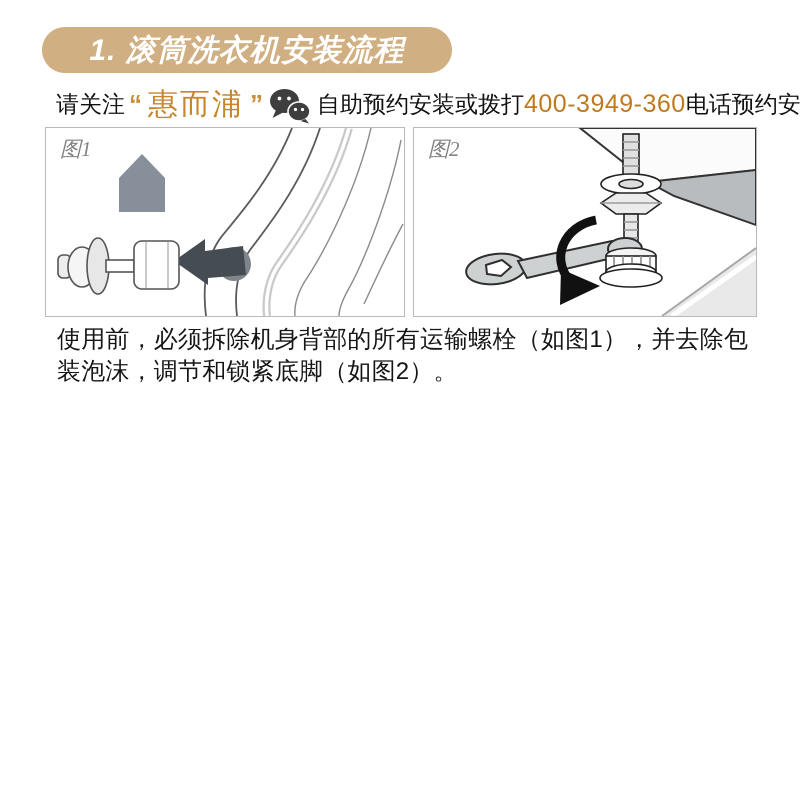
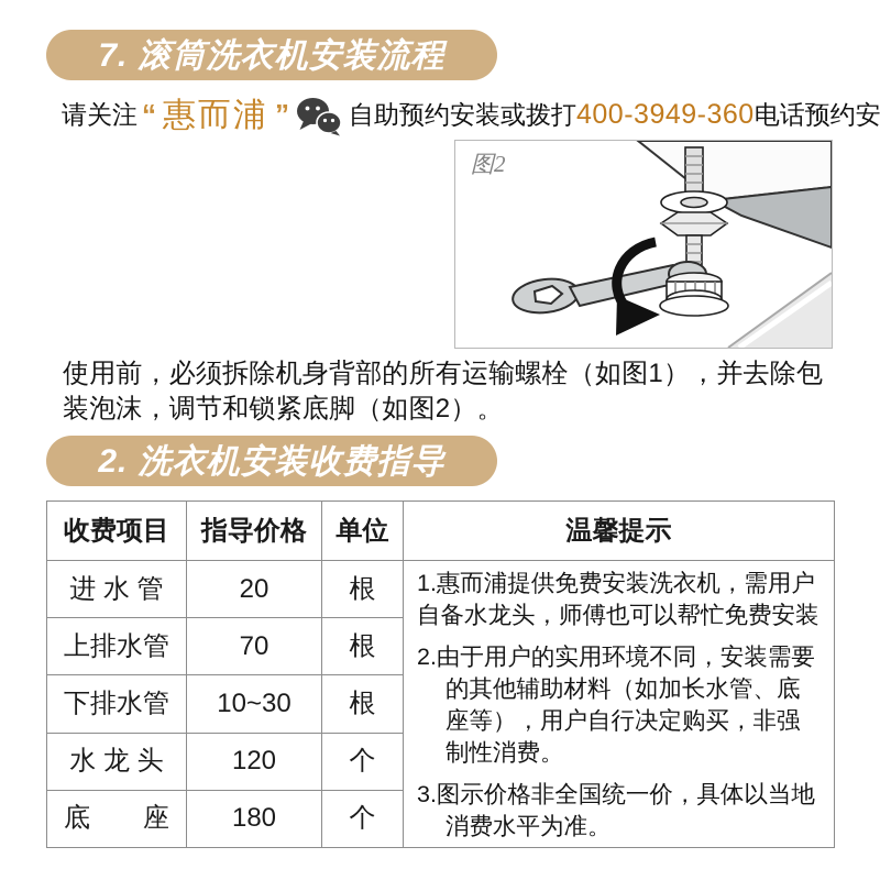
- 1. 滚筒洗衣机安装流程
+ 7. 滚筒洗衣机安装流程
  请关注
  “
  惠而浦
  ”
  自助预约安装或拨打
  400-3949-360
  电话预约安
- 图1
  图2
  使用前，必须拆除机身背部的所有运输螺栓（如图1），并去除包装泡沫，调节和锁紧底脚（如图2）。
+ 2. 洗衣机安装收费指导
+ 收费项目	指导价格	单位	温馨提示
+ 进 水 管	20	根	1.惠而浦提供免费安装洗衣机，需用户自备水龙头，师傅也可以帮忙免费安装 2.由于用户的实用环境不同，安装需要的其他辅助材料（如加长水管、底座等），用户自行决定购买，非强制性消费。 3.图示价格非全国统一价，具体以当地消费水平为准。
+ 上排水管	70	根
+ 下排水管	10~30	根
+ 水 龙 头	120	个
+ 底 座	180	个
